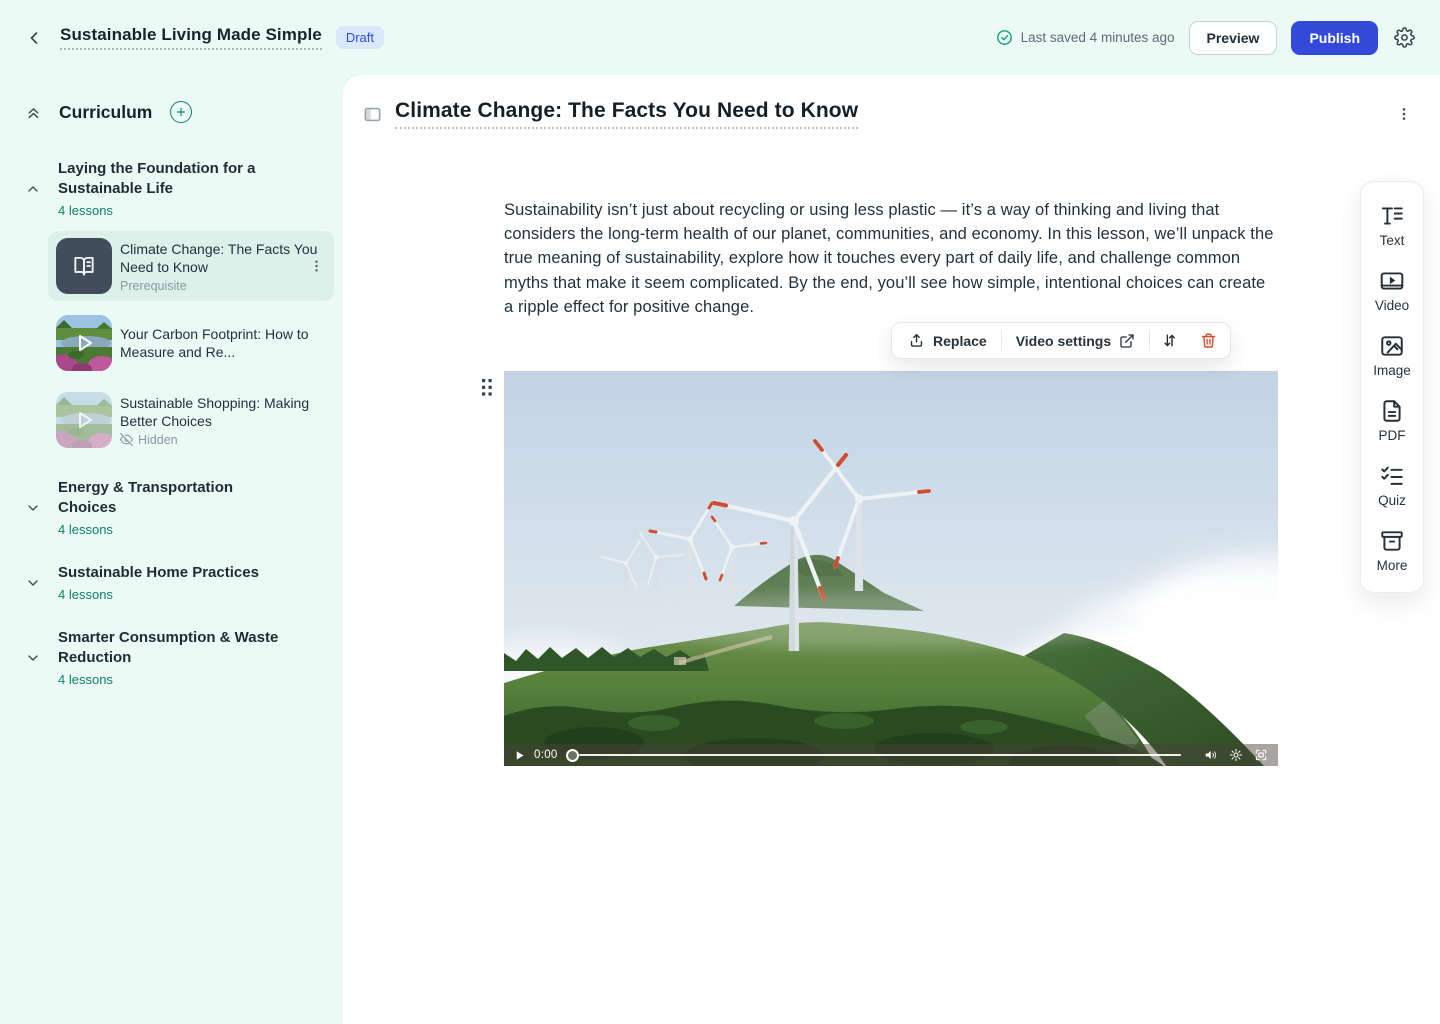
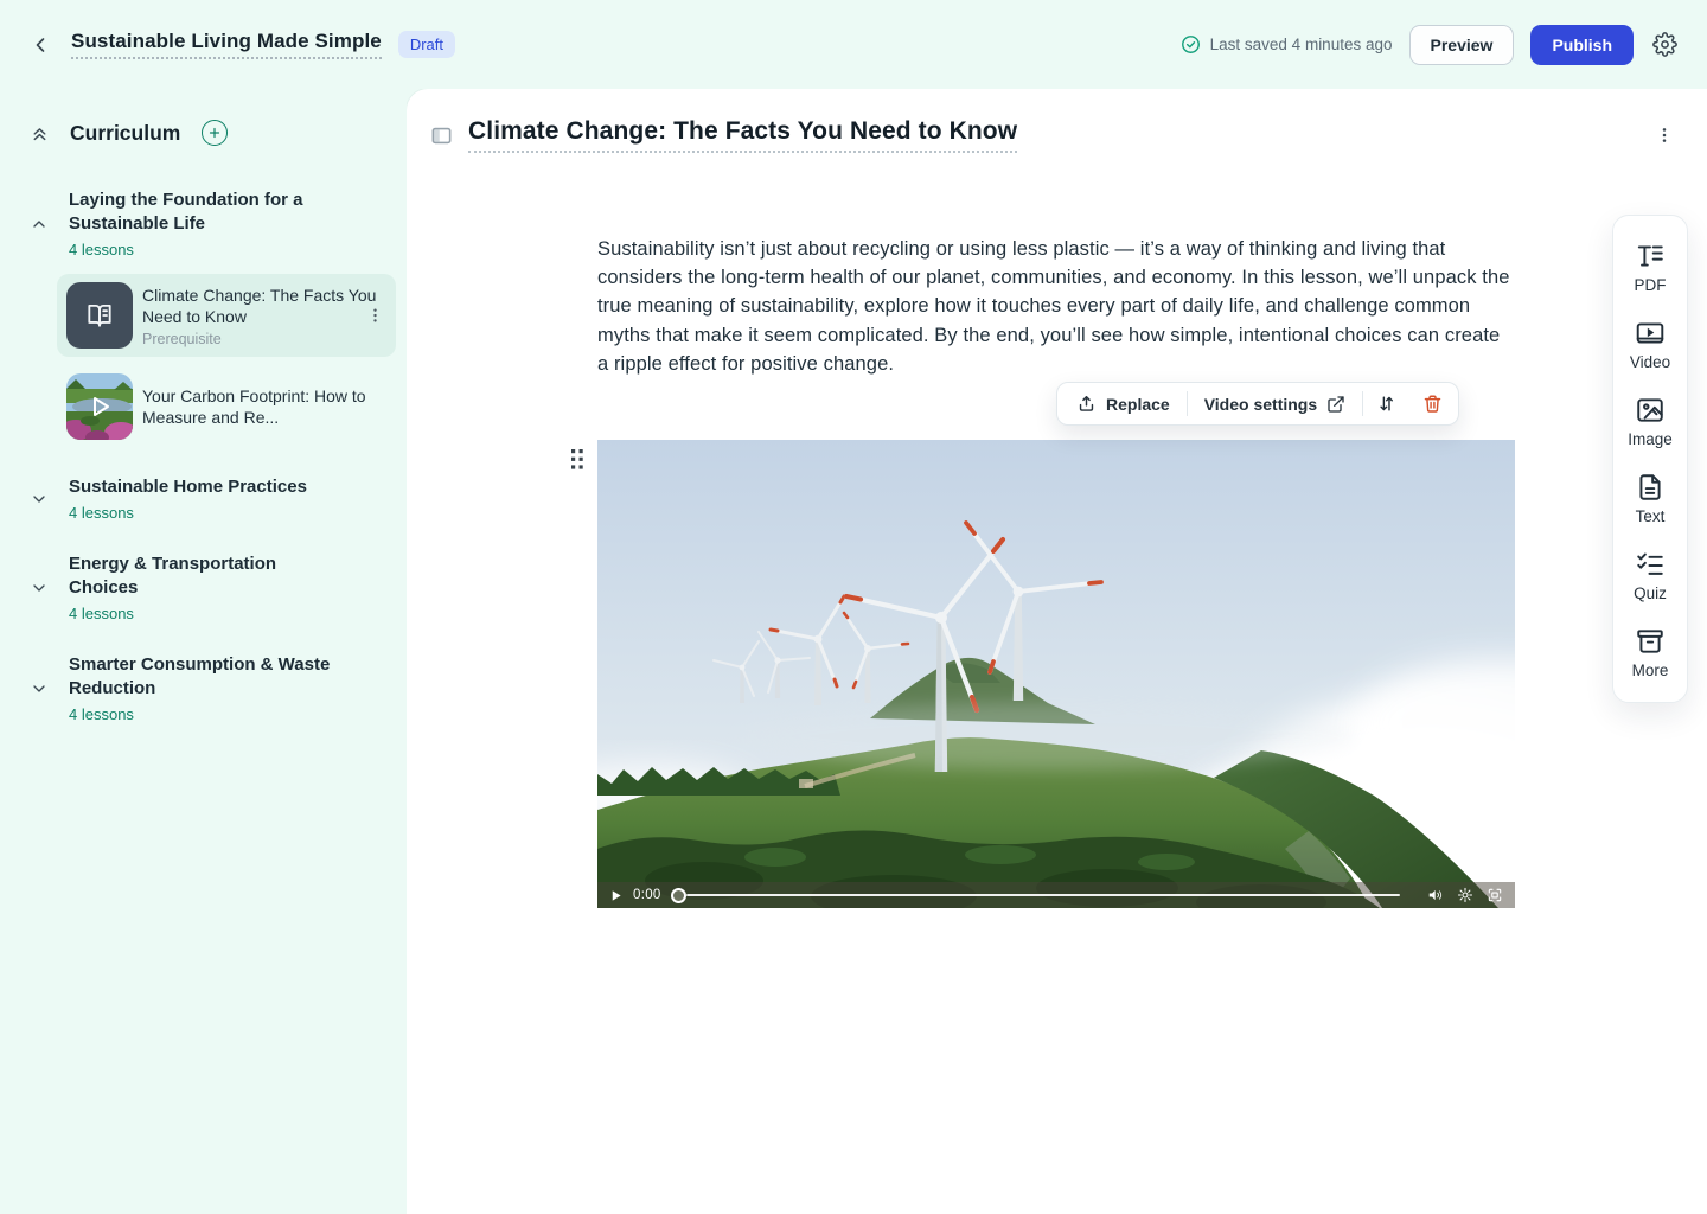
  Sustainable Living Made Simple
  Draft
  Last saved 4 minutes ago
  Preview
  Publish
  Curriculum
  Laying the Foundation for a Sustainable Life
  4 lessons
  Climate Change: The Facts You Need to Know
  Prerequisite
  Your Carbon Footprint: How to Measure and Re...
- Sustainable Shopping: Making Better Choices
- Hidden
- Energy & Transportation Choices
+ Sustainable Home Practices
  4 lessons
- Sustainable Home Practices
+ Energy & Transportation Choices
  4 lessons
  Smarter Consumption & Waste Reduction
  4 lessons
  Climate Change: The Facts You Need to Know
  Sustainability isn’t just about recycling or using less plastic — it’s a way of thinking and living that considers the long-term health of our planet, communities, and economy. In this lesson, we’ll unpack the true meaning of sustainability, explore how it touches every part of daily life, and challenge common myths that make it seem complicated. By the end, you’ll see how simple, intentional choices can create a ripple effect for positive change.
  Replace
  Video settings
  0:00
- Text
+ PDF
  Video
  Image
- PDF
+ Text
  Quiz
  More
